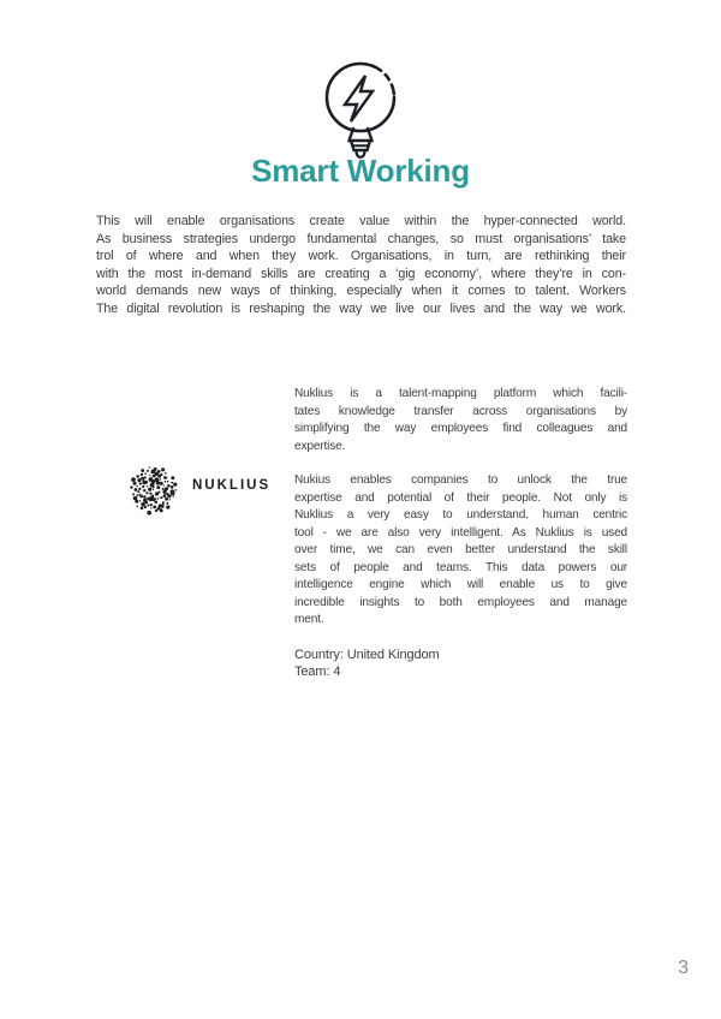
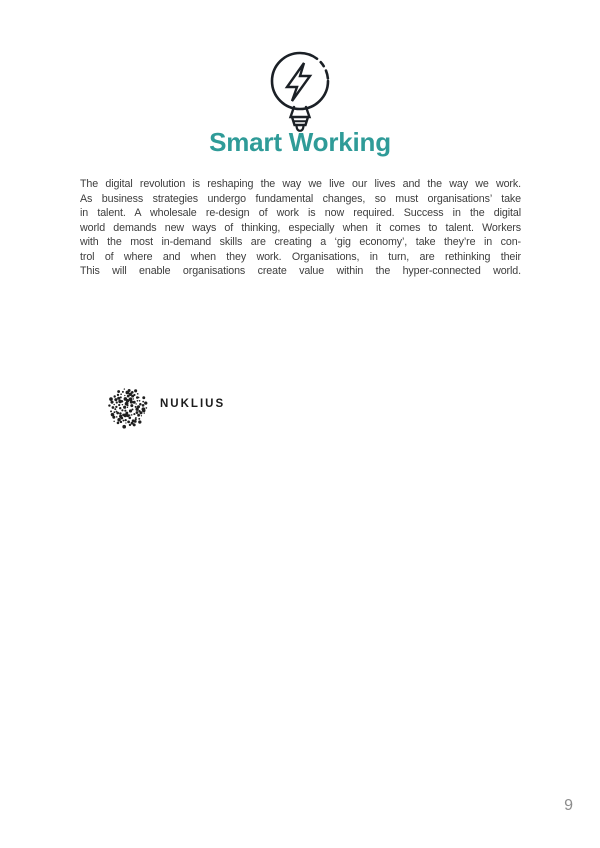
  Smart Working
- This will enable organisations create value within the hyper-connected world.
+ The digital revolution is reshaping the way we live our lives and the way we work.
  As business strategies undergo fundamental changes, so must organisations’ take
+ in talent. A wholesale re-design of work is now required. Success in the digital
- trol of where and when they work. Organisations, in turn, are rethinking their
+ world demands new ways of thinking, especially when it comes to talent. Workers
- with the most in-demand skills are creating a ‘gig economy’, where they’re in con-
+ with the most in-demand skills are creating a ‘gig economy’, take they’re in con-
- world demands new ways of thinking, especially when it comes to talent. Workers
+ trol of where and when they work. Organisations, in turn, are rethinking their
- The digital revolution is reshaping the way we live our lives and the way we work.
+ This will enable organisations create value within the hyper-connected world.
  NUKLIUS
- Nuklius is a talent-mapping platform which facili-
- tates knowledge transfer across organisations by
- simplifying the way employees find colleagues and
- expertise.
- Nukius enables companies to unlock the true
- expertise and potential of their people. Not only is
- Nuklius a very easy to understand, human centric
- tool - we are also very intelligent. As Nuklius is used
- over time, we can even better understand the skill
- sets of people and teams. This data powers our
- intelligence engine which will enable us to give
- incredible insights to both employees and manage
- ment.
- Country: United Kingdom
- Team: 4
- 3
+ 9
